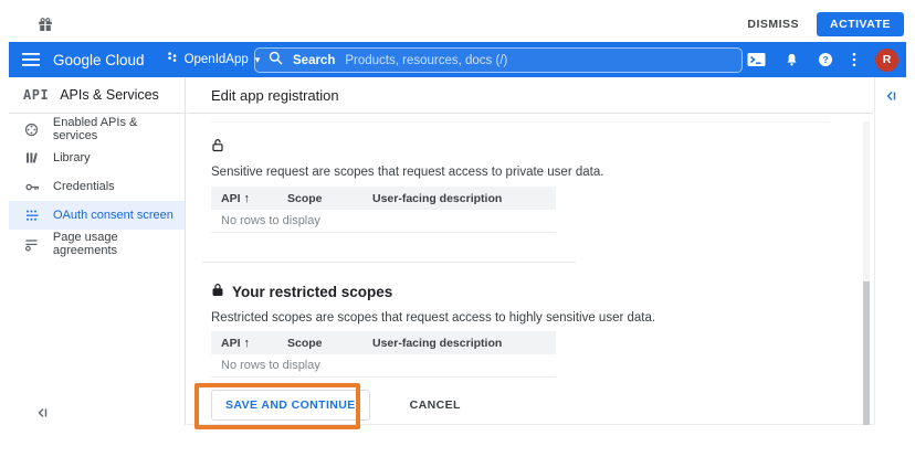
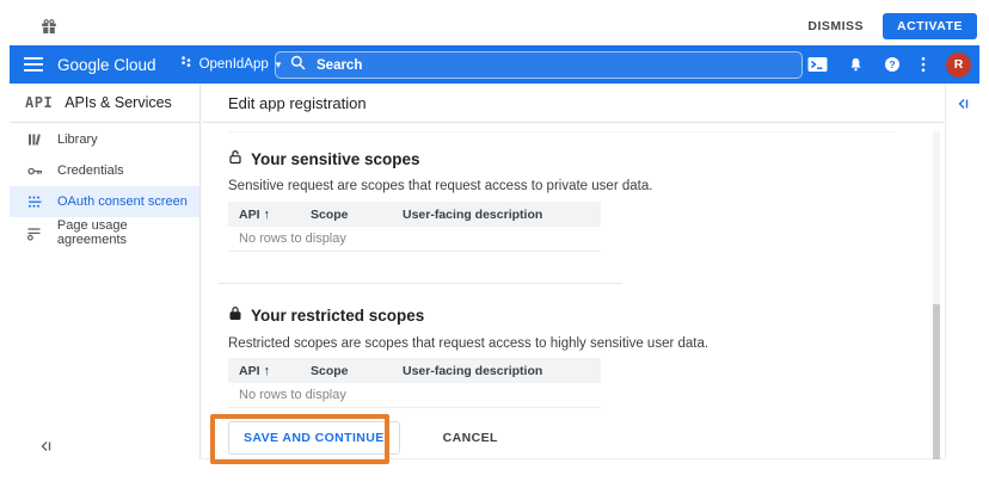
  DISMISS
  ACTIVATE
  Google Cloud
  OpenIdApp
  ▾
  Search
- Products, resources, docs (/)
  ?
  R
  API
  APIs & Services
- Enabled APIs & services
  Library
  Credentials
  OAuth consent screen
  Page usage agreements
  Edit app registration
+ Your sensitive scopes
  Sensitive request are scopes that request access to private user data.
  API
  ↑
  Scope
  User-facing description
  No rows to display
  Your restricted scopes
  Restricted scopes are scopes that request access to highly sensitive user data.
  API
  ↑
  Scope
  User-facing description
  No rows to display
  SAVE AND CONTINUE
  CANCEL
